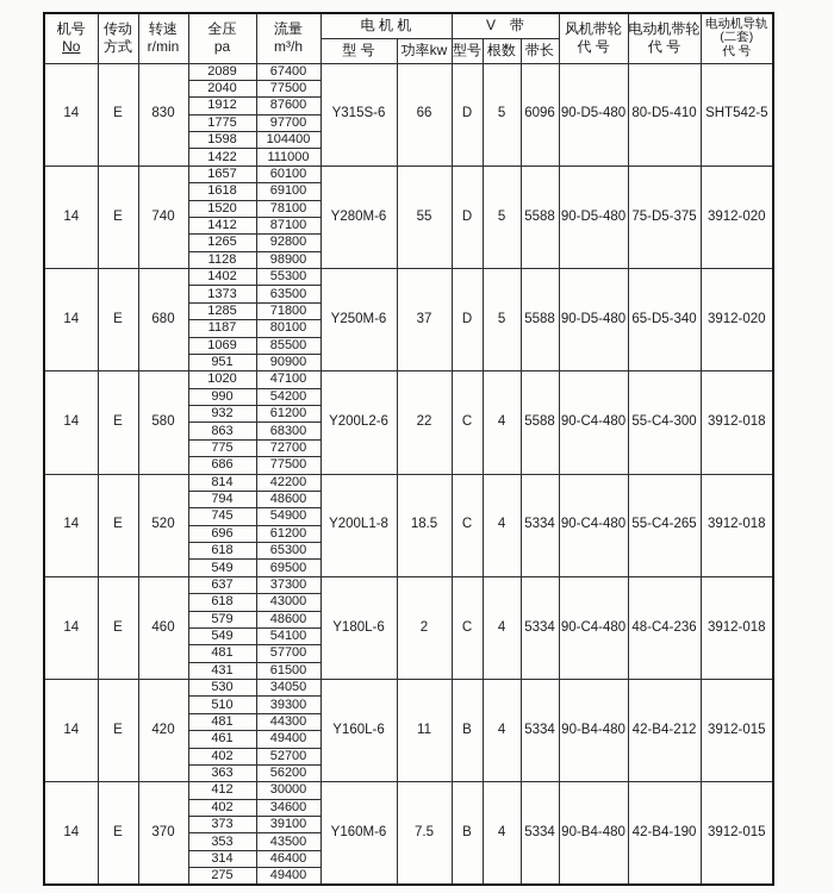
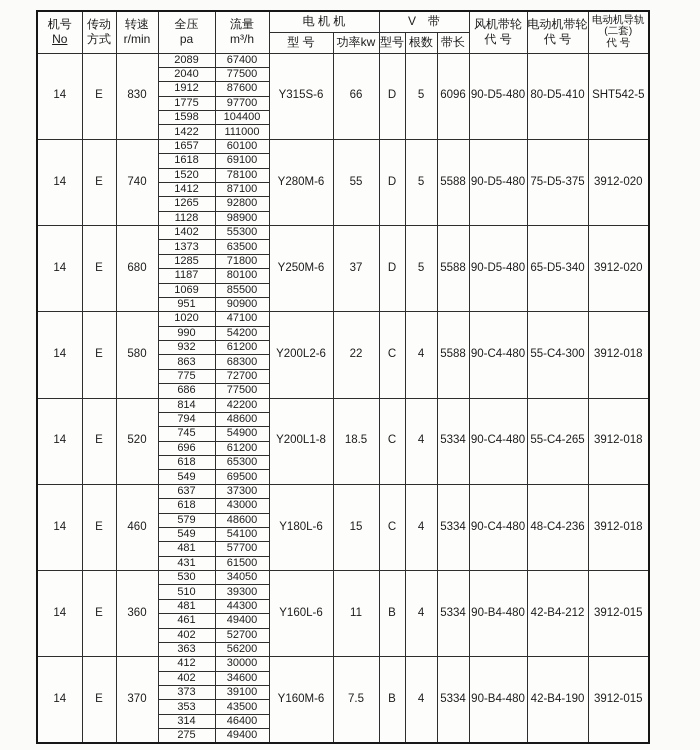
  机号 No	传动 方式	转速 r/min	全压 pa	流量 m³/h	电 机 机	V 带	风机带轮 代 号	电动机带轮 代 号	电动机导轨 (二套) 代 号
  型 号	功率kw	型号	根数	带长
  14	E	830	2089	67400	Y315S-6	66	D	5	6096	90-D5-480	80-D5-410	SHT542-5
  2040	77500
  1912	87600
  1775	97700
  1598	104400
  1422	111000
  14	E	740	1657	60100	Y280M-6	55	D	5	5588	90-D5-480	75-D5-375	3912-020
  1618	69100
  1520	78100
  1412	87100
  1265	92800
  1128	98900
  14	E	680	1402	55300	Y250M-6	37	D	5	5588	90-D5-480	65-D5-340	3912-020
  1373	63500
  1285	71800
  1187	80100
  1069	85500
  951	90900
  14	E	580	1020	47100	Y200L2-6	22	C	4	5588	90-C4-480	55-C4-300	3912-018
  990	54200
  932	61200
  863	68300
  775	72700
  686	77500
  14	E	520	814	42200	Y200L1-8	18.5	C	4	5334	90-C4-480	55-C4-265	3912-018
  794	48600
  745	54900
  696	61200
  618	65300
  549	69500
- 14	E	460	637	37300	Y180L-6	2	C	4	5334	90-C4-480	48-C4-236	3912-018
+ 14	E	460	637	37300	Y180L-6	15	C	4	5334	90-C4-480	48-C4-236	3912-018
  618	43000
  579	48600
  549	54100
  481	57700
  431	61500
- 14	E	420	530	34050	Y160L-6	11	B	4	5334	90-B4-480	42-B4-212	3912-015
+ 14	E	360	530	34050	Y160L-6	11	B	4	5334	90-B4-480	42-B4-212	3912-015
  510	39300
  481	44300
  461	49400
  402	52700
  363	56200
  14	E	370	412	30000	Y160M-6	7.5	B	4	5334	90-B4-480	42-B4-190	3912-015
  402	34600
  373	39100
  353	43500
  314	46400
  275	49400
